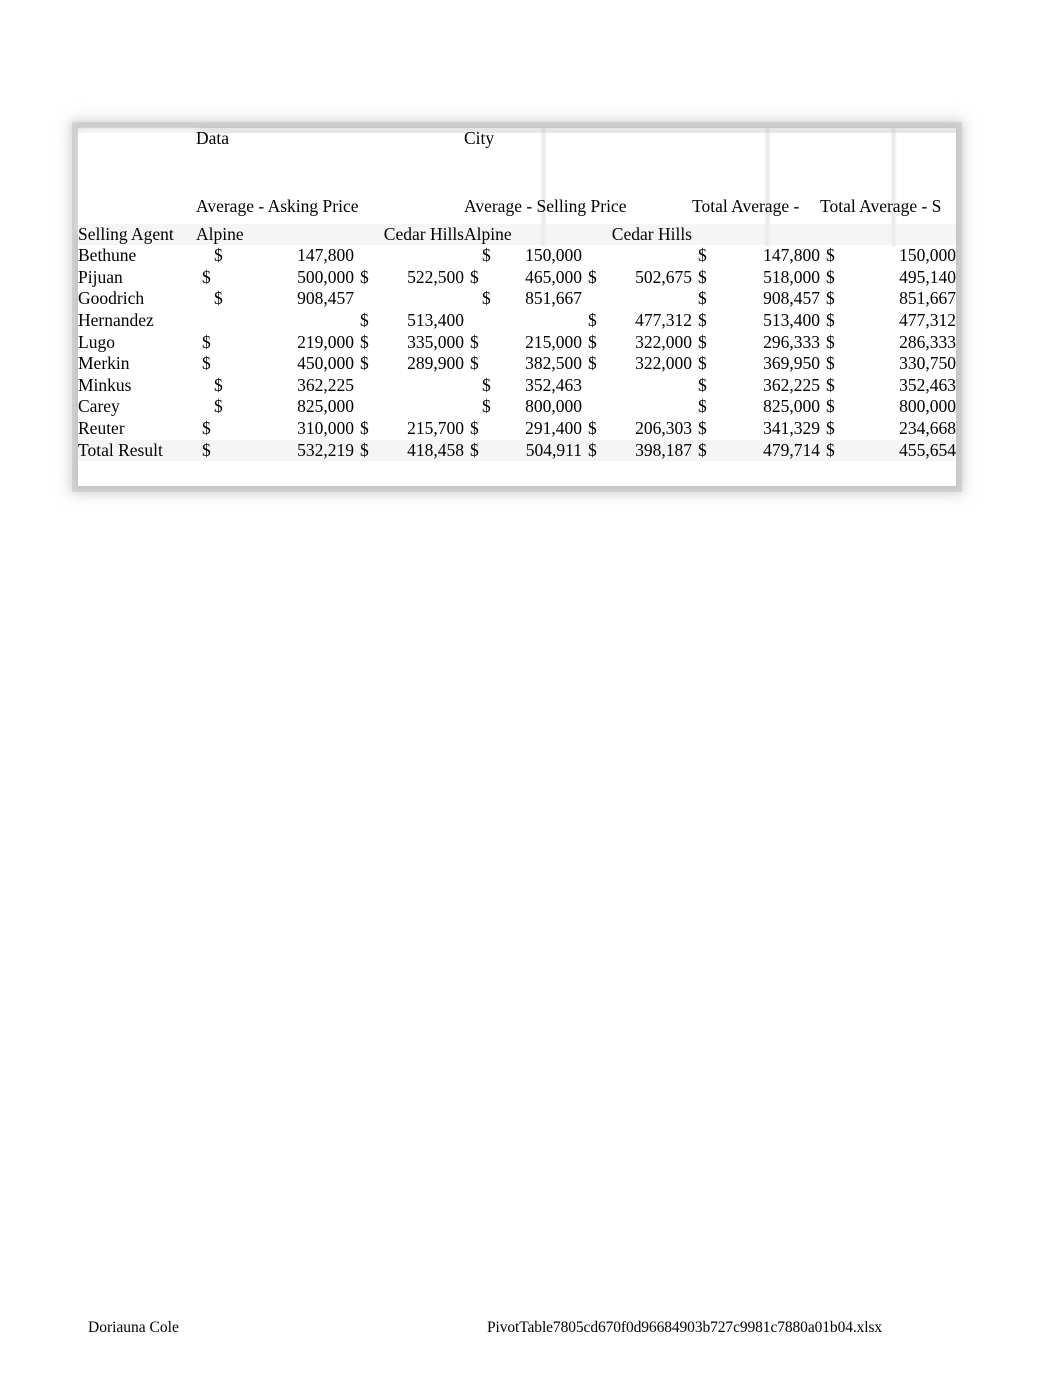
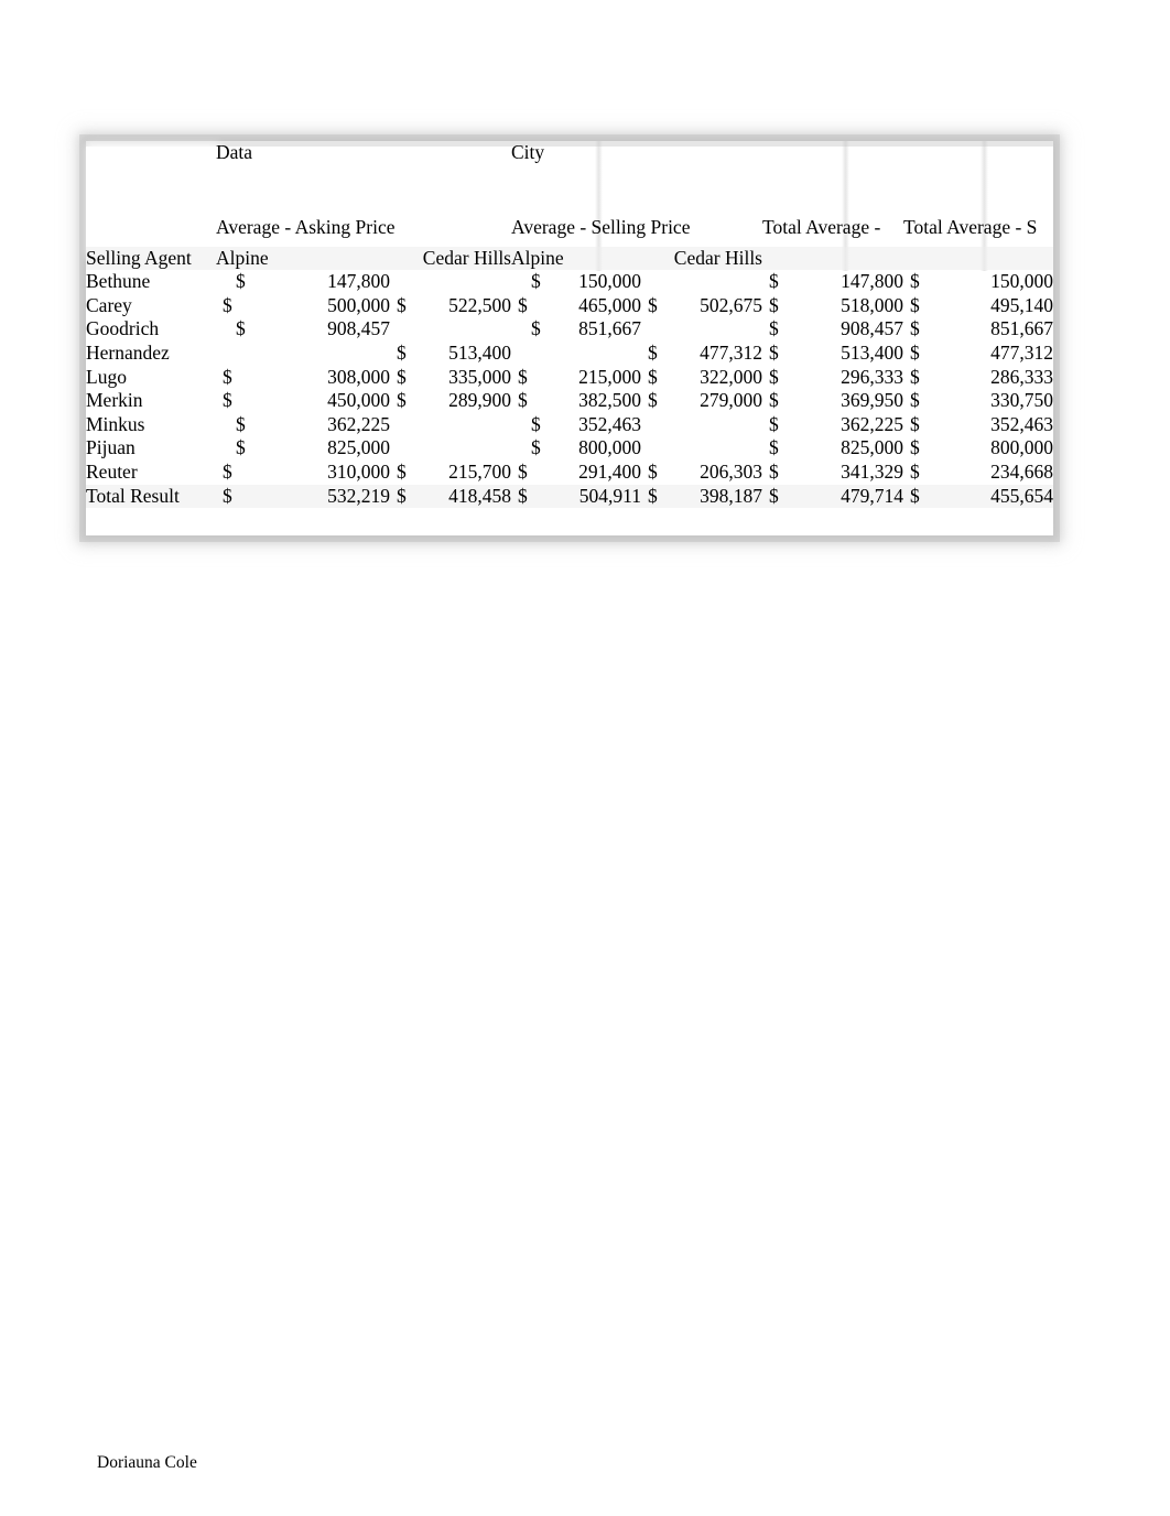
  	Data		City
  	Average - Asking Price		Average - Selling Price		Total Average -	Total Average - S
  Selling Agent	Alpine	Cedar Hills	Alpine	Cedar Hills
  Bethune	$ 147,800		$ 150,000		$ 147,800	$ 150,000
- Pijuan	$ 500,000	$ 522,500	$ 465,000	$ 502,675	$ 518,000	$ 495,140
+ Carey	$ 500,000	$ 522,500	$ 465,000	$ 502,675	$ 518,000	$ 495,140
  Goodrich	$ 908,457		$ 851,667		$ 908,457	$ 851,667
  Hernandez		$ 513,400		$ 477,312	$ 513,400	$ 477,312
- Lugo	$ 219,000	$ 335,000	$ 215,000	$ 322,000	$ 296,333	$ 286,333
+ Lugo	$ 308,000	$ 335,000	$ 215,000	$ 322,000	$ 296,333	$ 286,333
- Merkin	$ 450,000	$ 289,900	$ 382,500	$ 322,000	$ 369,950	$ 330,750
+ Merkin	$ 450,000	$ 289,900	$ 382,500	$ 279,000	$ 369,950	$ 330,750
  Minkus	$ 362,225		$ 352,463		$ 362,225	$ 352,463
- Carey	$ 825,000		$ 800,000		$ 825,000	$ 800,000
+ Pijuan	$ 825,000		$ 800,000		$ 825,000	$ 800,000
  Reuter	$ 310,000	$ 215,700	$ 291,400	$ 206,303	$ 341,329	$ 234,668
  Total Result	$ 532,219	$ 418,458	$ 504,911	$ 398,187	$ 479,714	$ 455,654
  Doriauna Cole
- PivotTable7805cd670f0d96684903b727c9981c7880a01b04.xlsx
